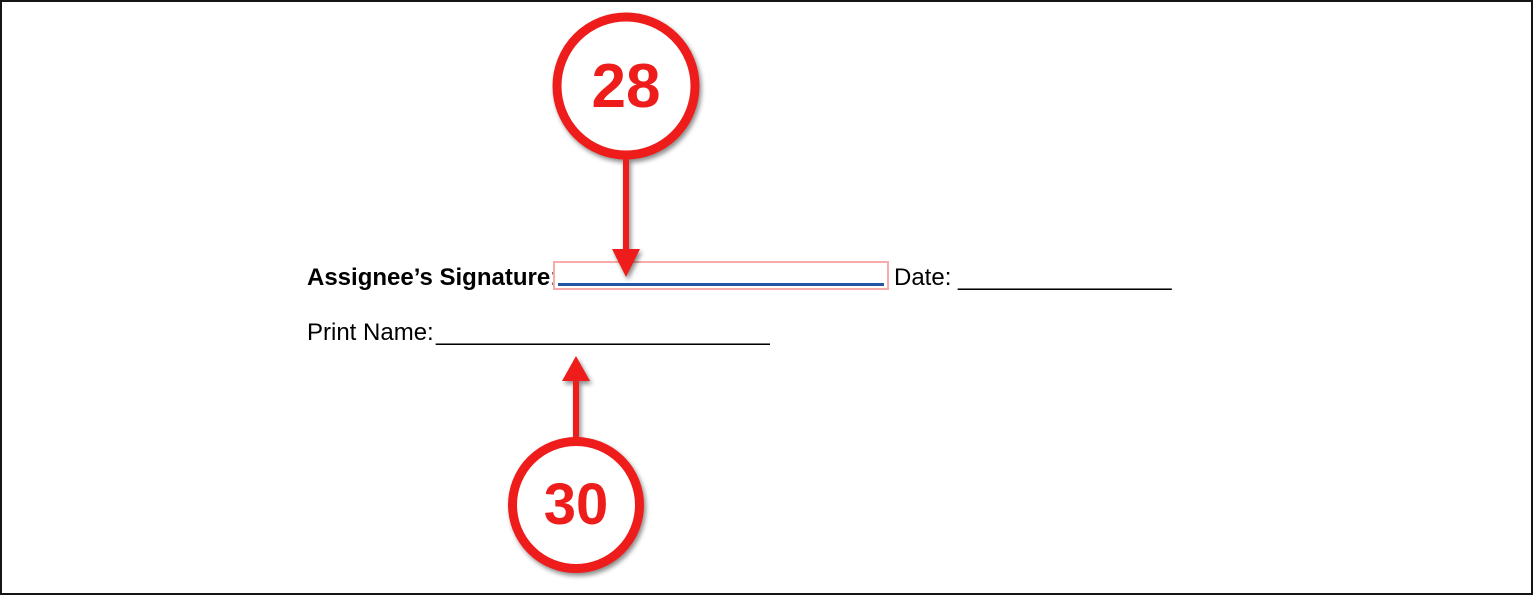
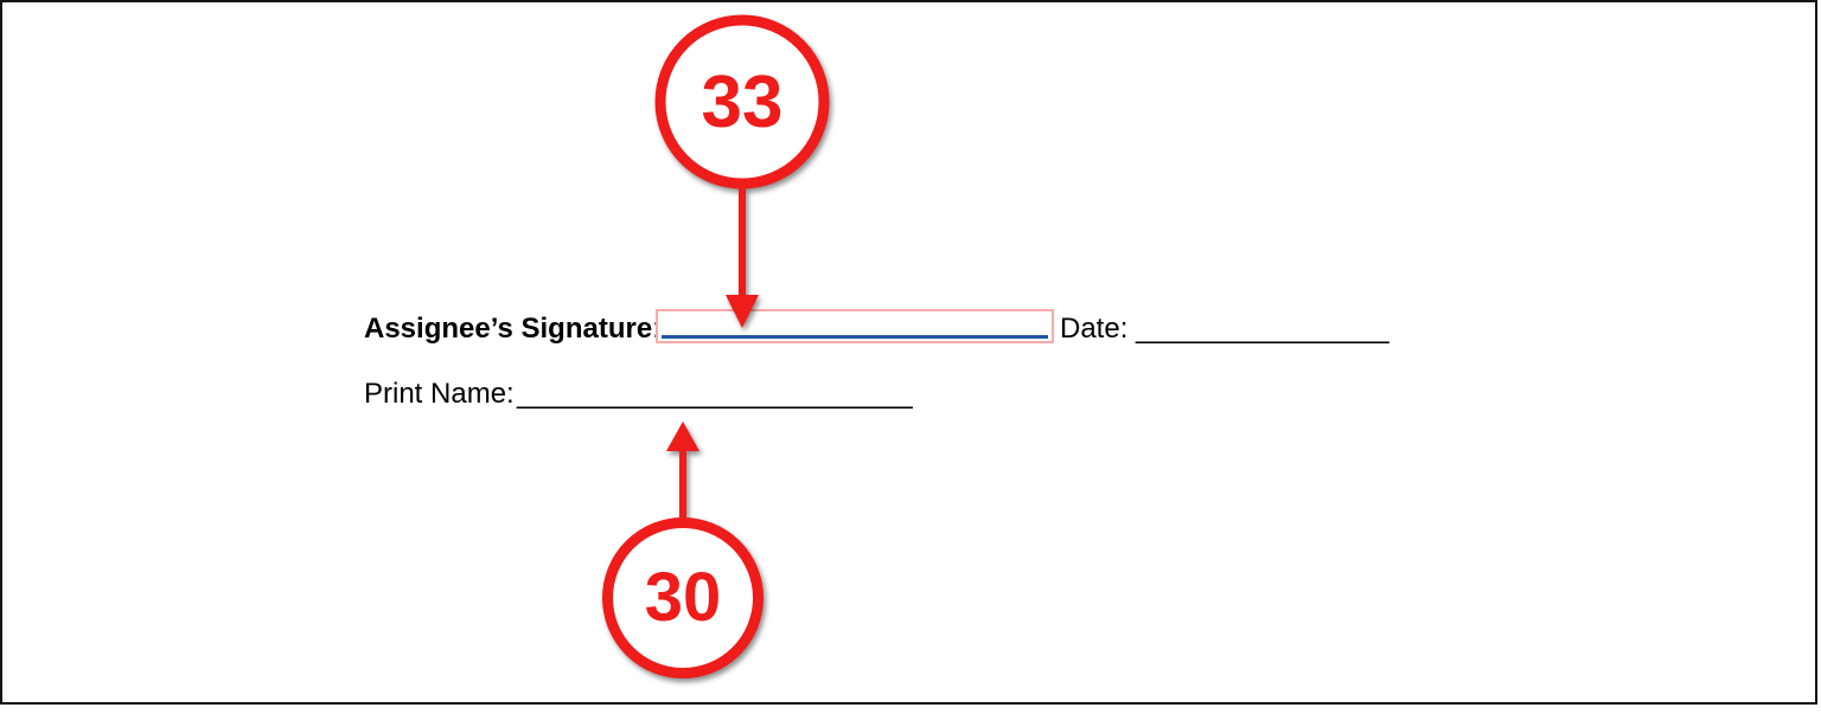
  Assignee’s Signature
  Date:
  ________________
  Print Name:
  _________________________
- 28
+ 33
  30
